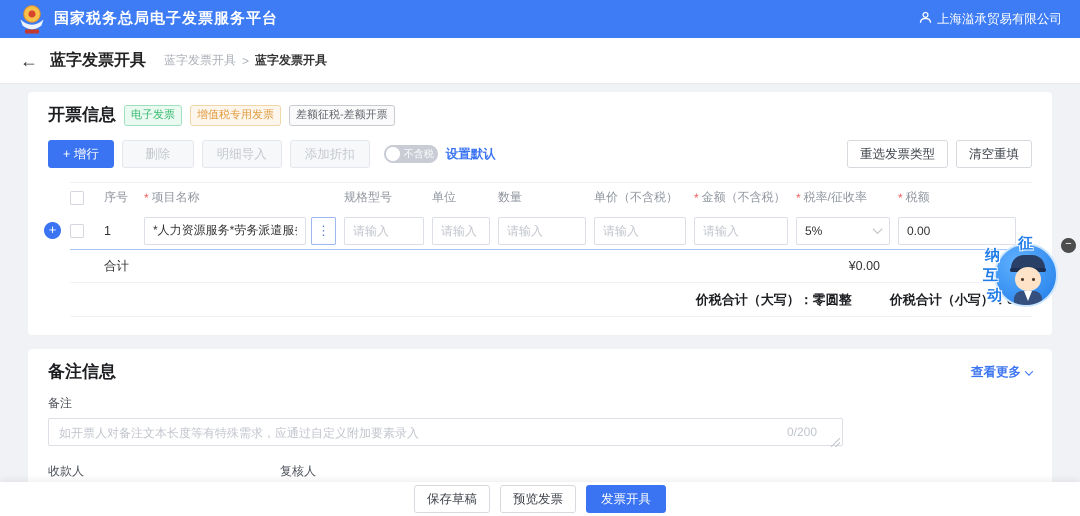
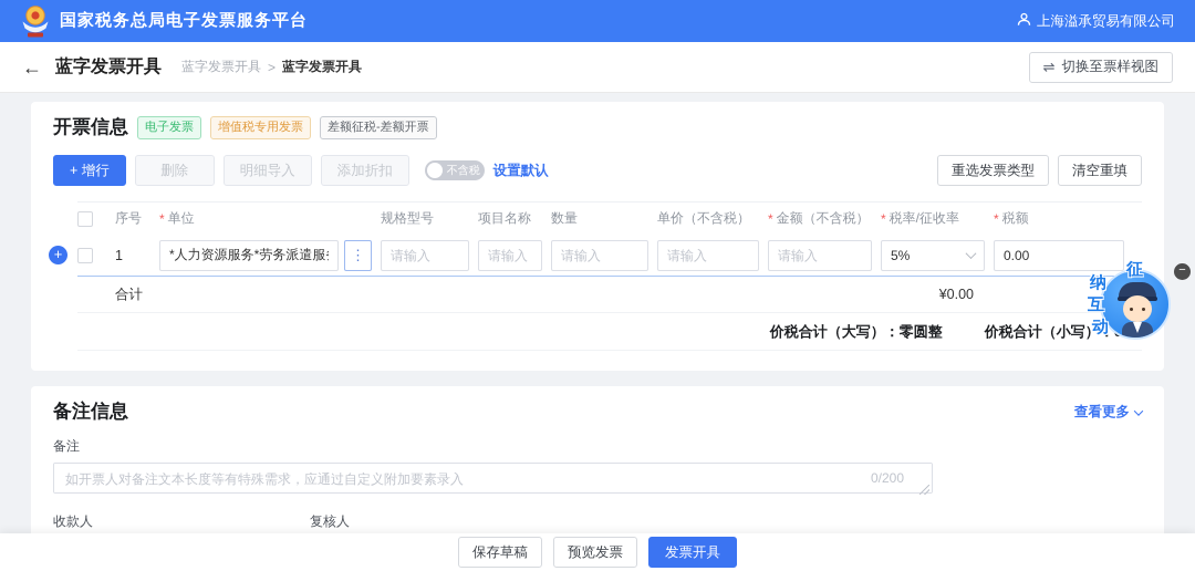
  国家税务总局电子发票服务平台
  上海溢承贸易有限公司
  ←
  蓝字发票开具
  蓝字发票开具
  >
  蓝字发票开具
+ ⇌
+ 切换至票样视图
  开票信息
  电子发票
  增值税专用发票
  差额征税-差额开票
  + 增行
  删除
  明细导入
  添加折扣
  不含税
  设置默认
  重选发票类型
  清空重填
  序号
  *
- 项目名称
+ 单位
  规格型号
- 单位
+ 项目名称
  数量
  单价（不含税）
  *
  金额（不含税）
  *
  税率/征收率
  *
  税额
  +
  1
  *人力资源服务*劳务派遣服
  ⋮
  请输入
  请输入
  请输入
  请输入
  请输入
  5%
  0.00
  合计
  ¥0.00
  价税合计（大写）：零圆整
  备注信息
  查看更多
  备注
  如开票人对备注文本长度等有特殊需求，应通过自定义附加要素录入
  0/200
  收款人
  复核人
  保存草稿
  预览发票
  发票开具
  −
  征
  纳
  互
  动
